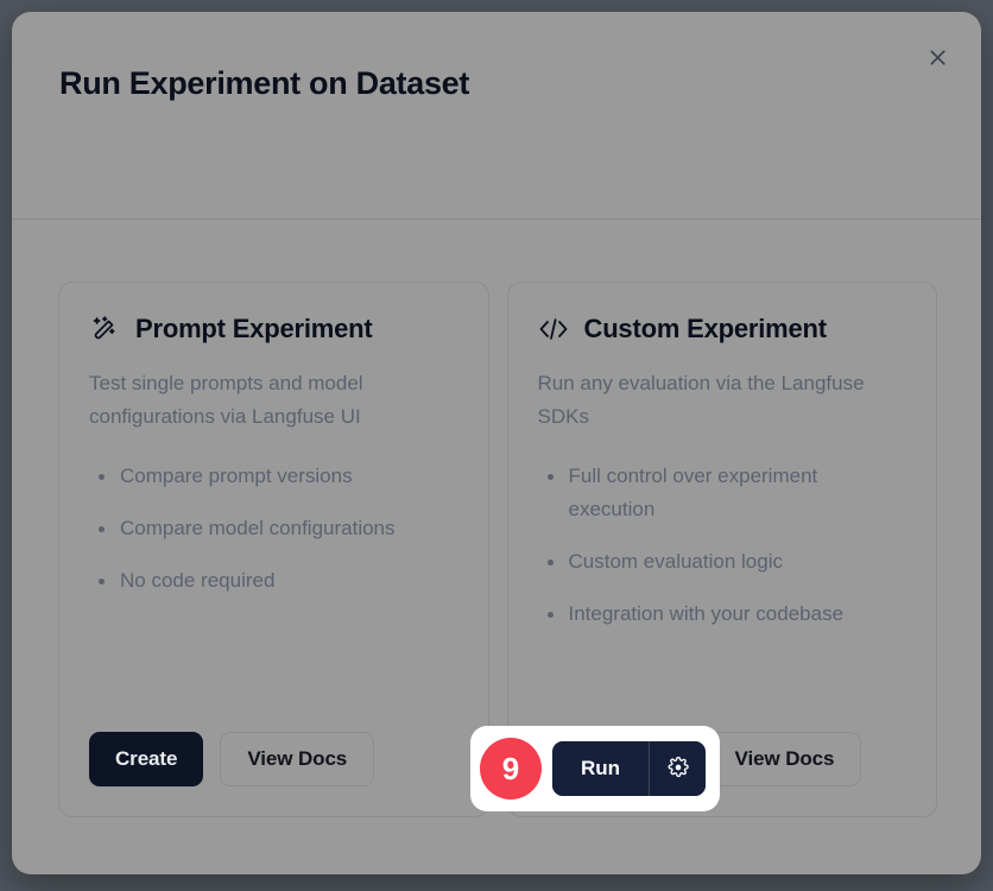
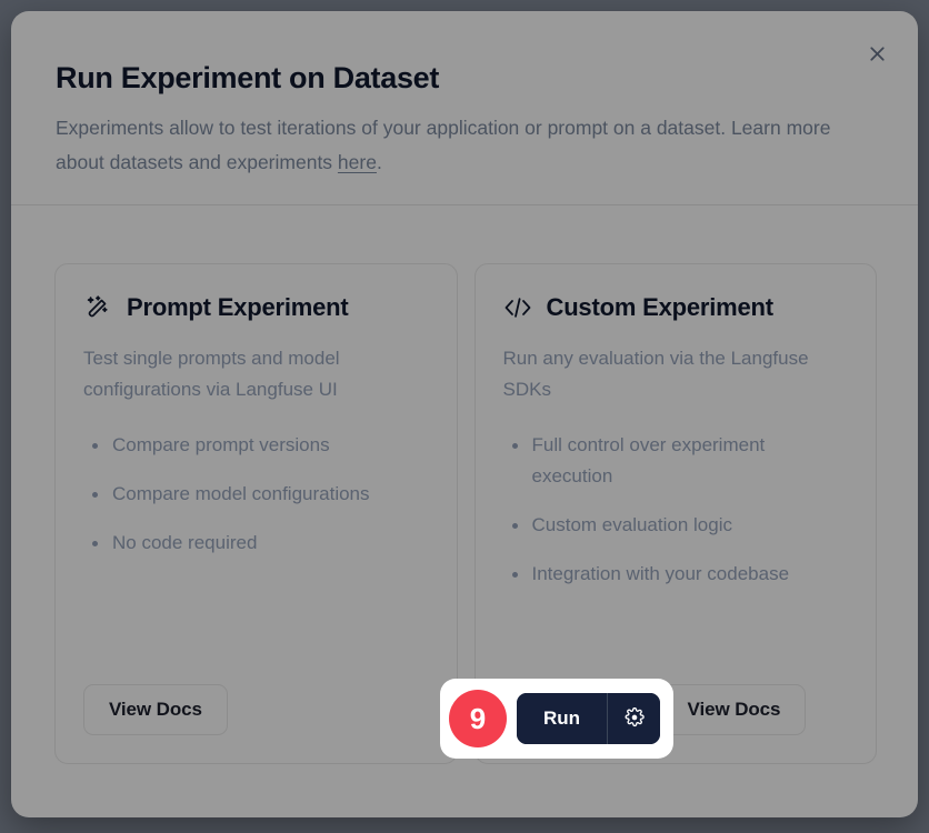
  Run Experiment on Dataset
+ Experiments allow to test iterations of your application or prompt on a dataset. Learn more about datasets and experiments here.
  Prompt Experiment
  Test single prompts and model configurations via Langfuse UI
  Compare prompt versions
  Compare model configurations
  No code required
- Create
  View Docs
  Custom Experiment
  Run any evaluation via the Langfuse SDKs
  Full control over experiment execution
  Custom evaluation logic
  Integration with your codebase
  View Docs
  Run
  9
